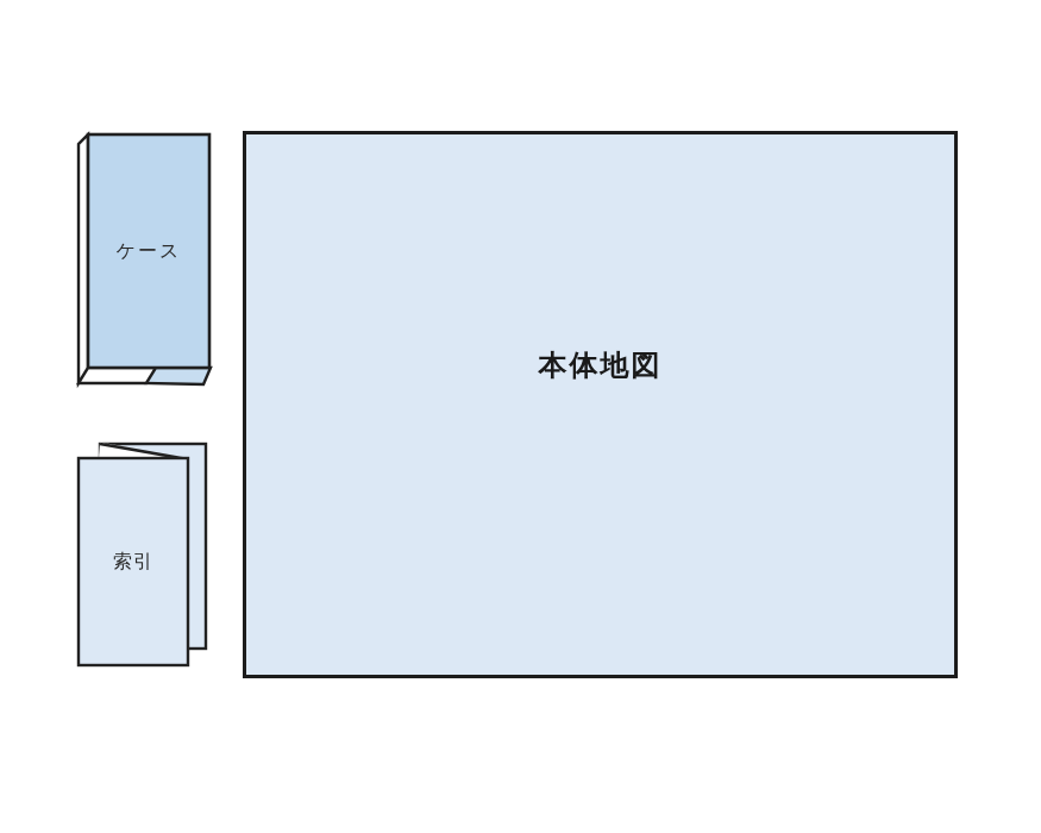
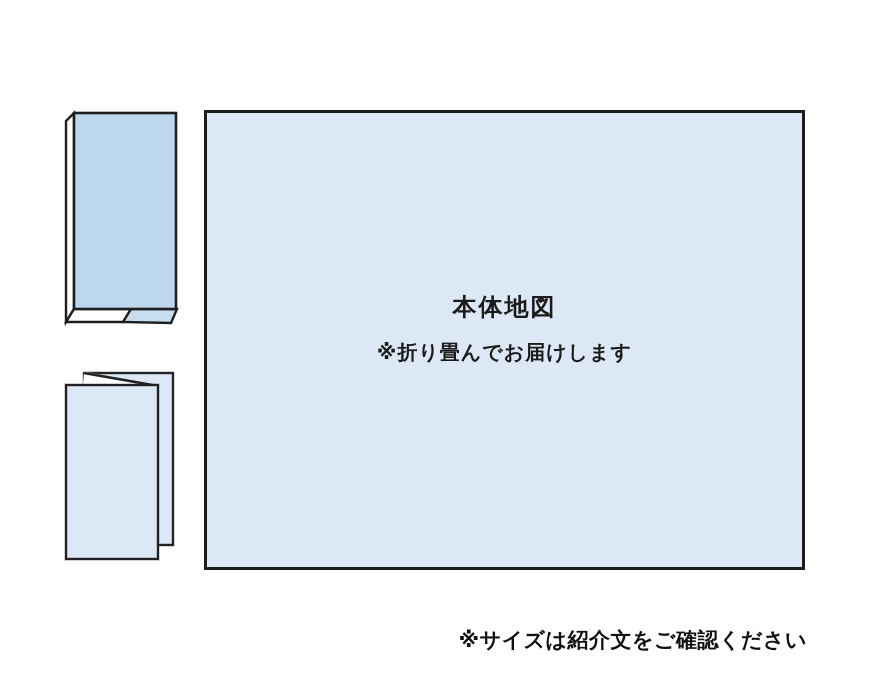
- ケース
- 索引
  本体地図
+ ※折り畳んでお届けします
+ ※サイズは紹介文をご確認ください
